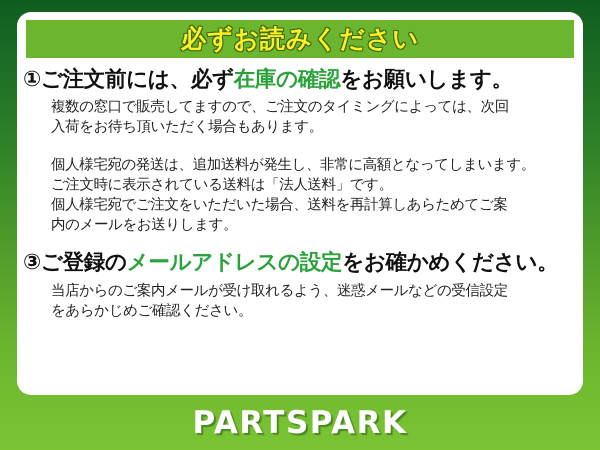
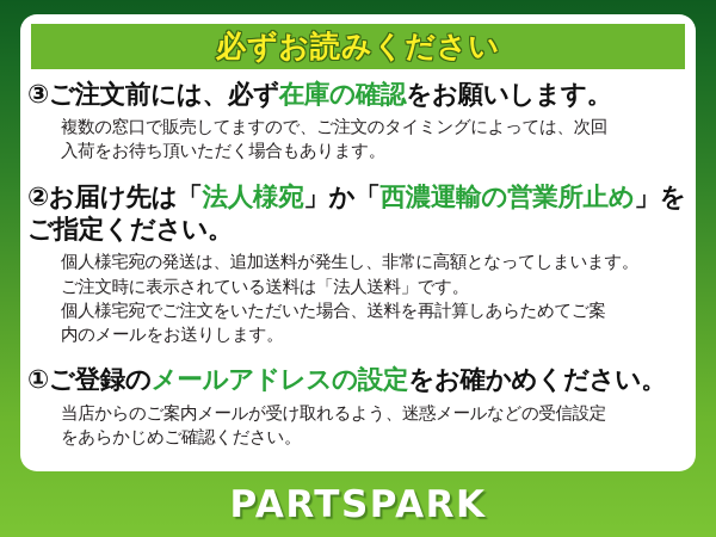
  必ずお読みください
- ①ご注文前には、必ず在庫の確認をお願いします。
+ ③ご注文前には、必ず在庫の確認をお願いします。
  複数の窓口で販売してますので、ご注文のタイミングによっては、次回
  入荷をお待ち頂いただく場合もあります。
+ ②お届け先は「法人様宛」か「西濃運輸の営業所止め」をご指定ください。
  個人様宅宛の発送は、追加送料が発生し、非常に高額となってしまいます。
  ご注文時に表示されている送料は「法人送料」です。
  個人様宅宛でご注文をいただいた場合、送料を再計算しあらためてご案
  内のメールをお送りします。
- ③ご登録のメールアドレスの設定をお確かめください。
+ ①ご登録のメールアドレスの設定をお確かめください。
  当店からのご案内メールが受け取れるよう、迷惑メールなどの受信設定
  をあらかじめご確認ください。
  PARTSPARK
